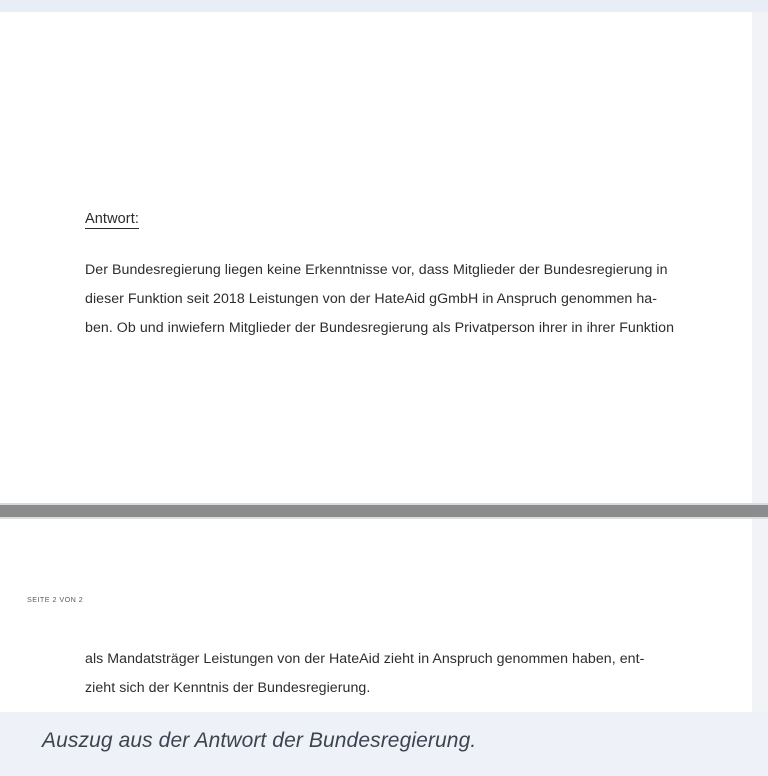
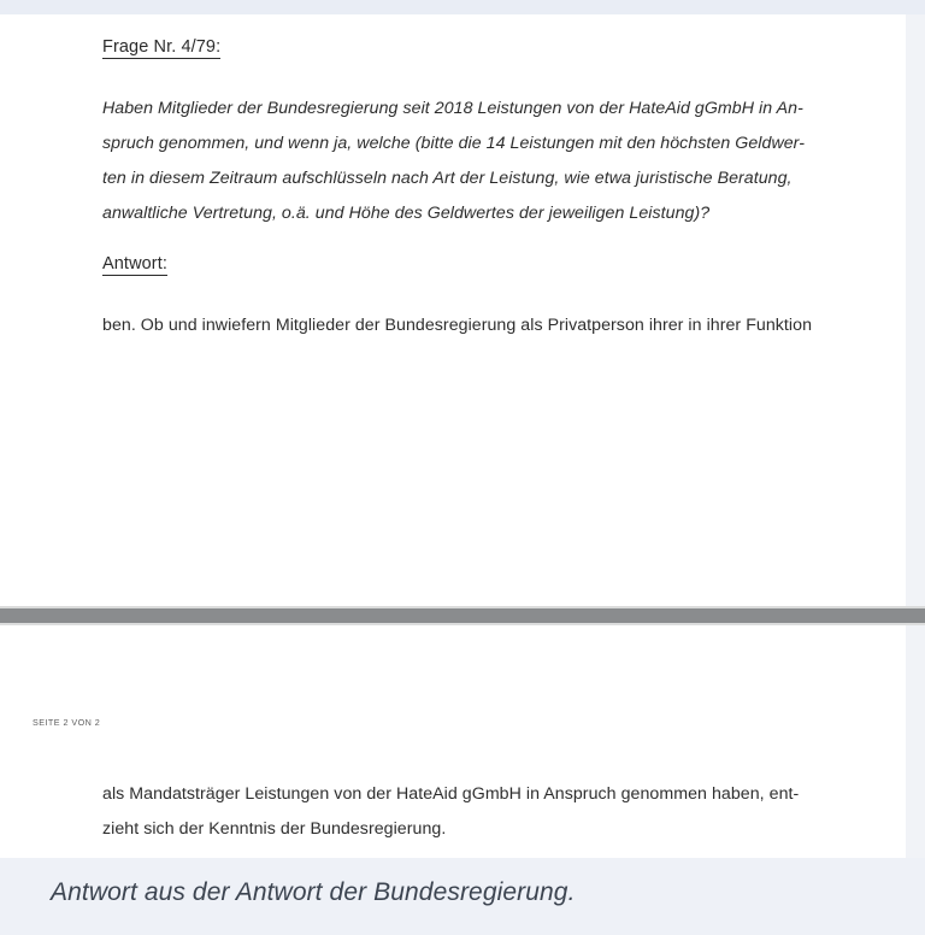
+ Frage Nr. 4/79:
+ Haben Mitglieder der Bundesregierung seit 2018 Leistungen von der HateAid gGmbH in An-
+ spruch genommen, und wenn ja, welche (bitte die 14 Leistungen mit den höchsten Geldwer-
+ ten in diesem Zeitraum aufschlüsseln nach Art der Leistung, wie etwa juristische Beratung,
+ anwaltliche Vertretung, o.ä. und Höhe des Geldwertes der jeweiligen Leistung)?
  Antwort:
- Der Bundesregierung liegen keine Erkenntnisse vor, dass Mitglieder der Bundesregierung in
- dieser Funktion seit 2018 Leistungen von der HateAid gGmbH in Anspruch genommen ha-
  ben. Ob und inwiefern Mitglieder der Bundesregierung als Privatperson ihrer in ihrer Funktion
- als Mandatsträger Leistungen von der HateAid zieht in Anspruch genommen haben, ent-
+ als Mandatsträger Leistungen von der HateAid gGmbH in Anspruch genommen haben, ent-
  zieht sich der Kenntnis der Bundesregierung.
  SEITE 2 VON 2
- Auszug aus der Antwort der Bundesregierung.
+ Antwort aus der Antwort der Bundesregierung.
